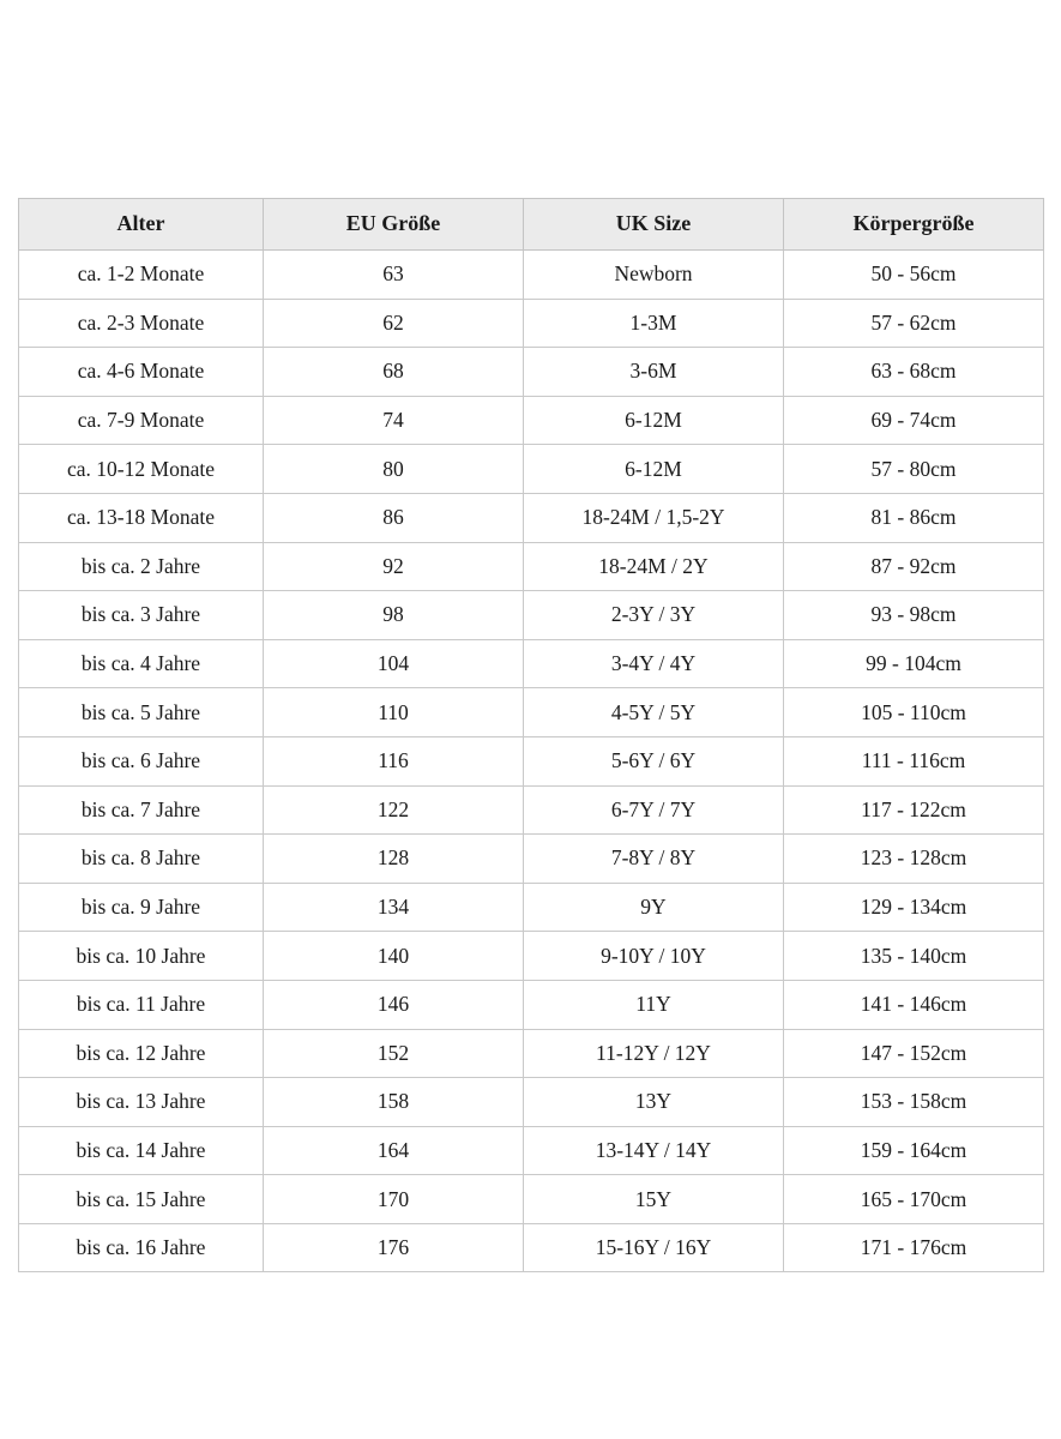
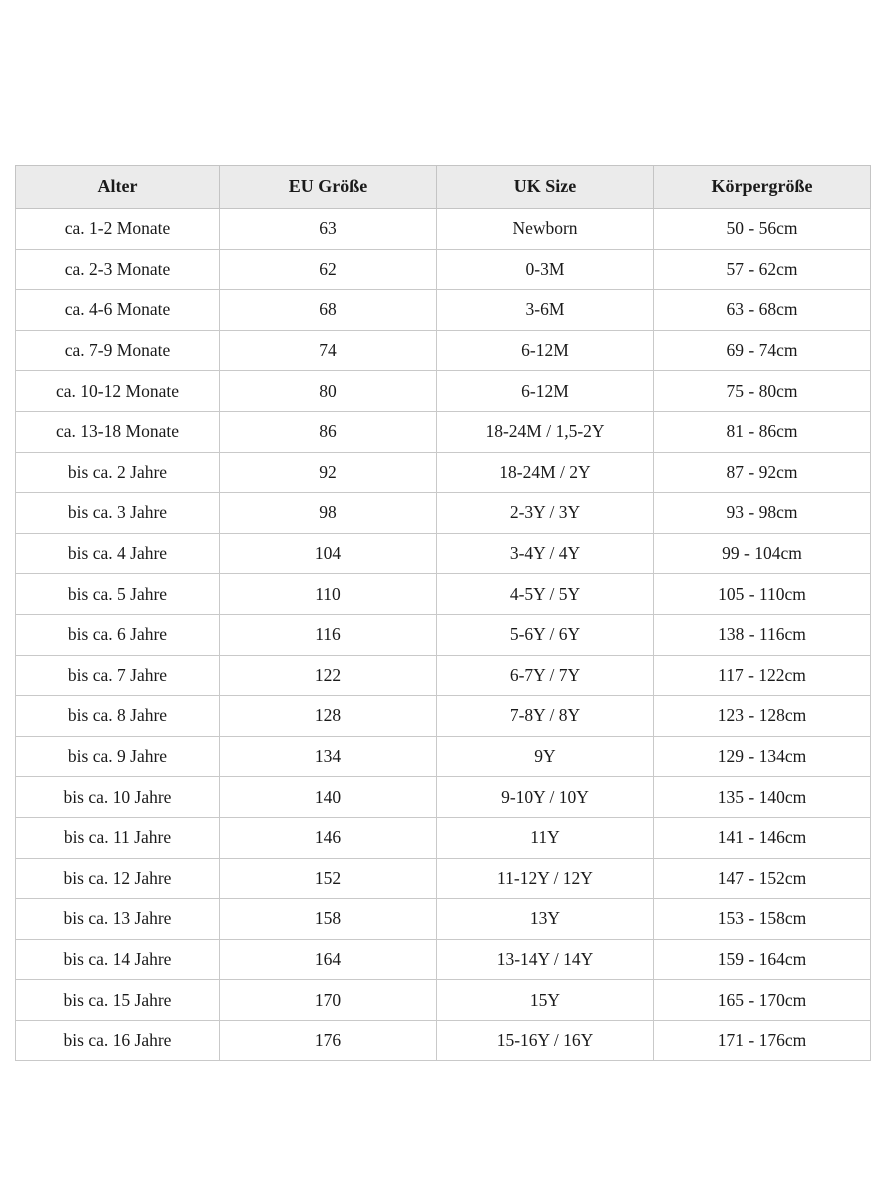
  Alter	EU Größe	UK Size	Körpergröße
  ca. 1-2 Monate	63	Newborn	50 - 56cm
- ca. 2-3 Monate	62	1-3M	57 - 62cm
+ ca. 2-3 Monate	62	0-3M	57 - 62cm
  ca. 4-6 Monate	68	3-6M	63 - 68cm
  ca. 7-9 Monate	74	6-12M	69 - 74cm
- ca. 10-12 Monate	80	6-12M	57 - 80cm
+ ca. 10-12 Monate	80	6-12M	75 - 80cm
  ca. 13-18 Monate	86	18-24M / 1,5-2Y	81 - 86cm
  bis ca. 2 Jahre	92	18-24M / 2Y	87 - 92cm
  bis ca. 3 Jahre	98	2-3Y / 3Y	93 - 98cm
  bis ca. 4 Jahre	104	3-4Y / 4Y	99 - 104cm
  bis ca. 5 Jahre	110	4-5Y / 5Y	105 - 110cm
- bis ca. 6 Jahre	116	5-6Y / 6Y	111 - 116cm
+ bis ca. 6 Jahre	116	5-6Y / 6Y	138 - 116cm
  bis ca. 7 Jahre	122	6-7Y / 7Y	117 - 122cm
  bis ca. 8 Jahre	128	7-8Y / 8Y	123 - 128cm
  bis ca. 9 Jahre	134	9Y	129 - 134cm
  bis ca. 10 Jahre	140	9-10Y / 10Y	135 - 140cm
  bis ca. 11 Jahre	146	11Y	141 - 146cm
  bis ca. 12 Jahre	152	11-12Y / 12Y	147 - 152cm
  bis ca. 13 Jahre	158	13Y	153 - 158cm
  bis ca. 14 Jahre	164	13-14Y / 14Y	159 - 164cm
  bis ca. 15 Jahre	170	15Y	165 - 170cm
  bis ca. 16 Jahre	176	15-16Y / 16Y	171 - 176cm
